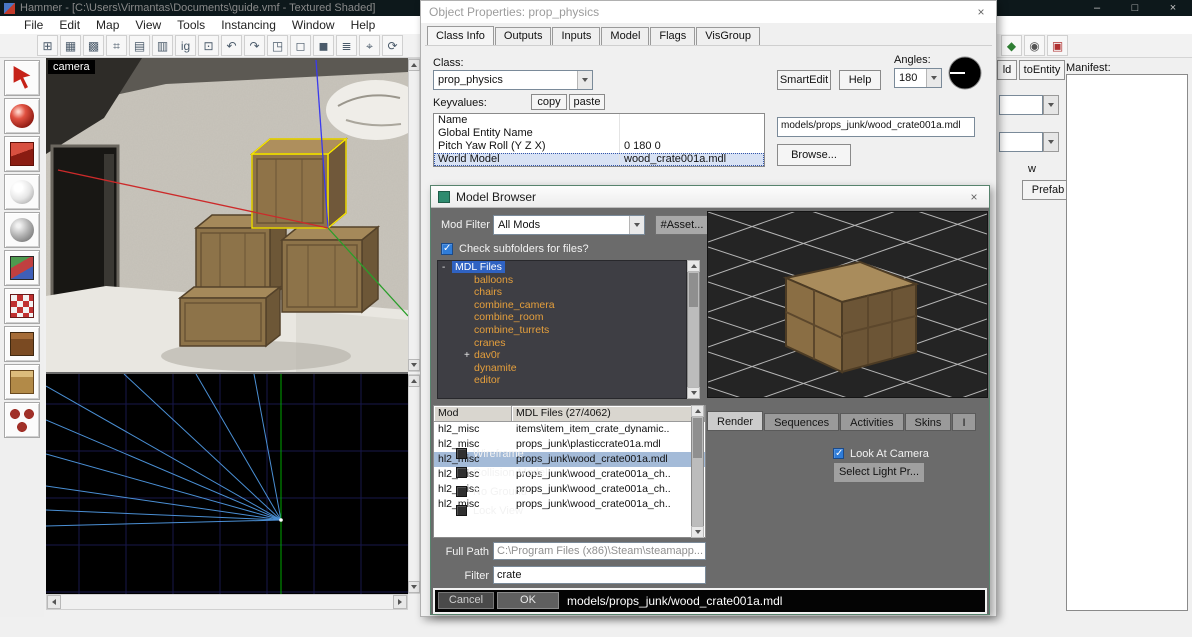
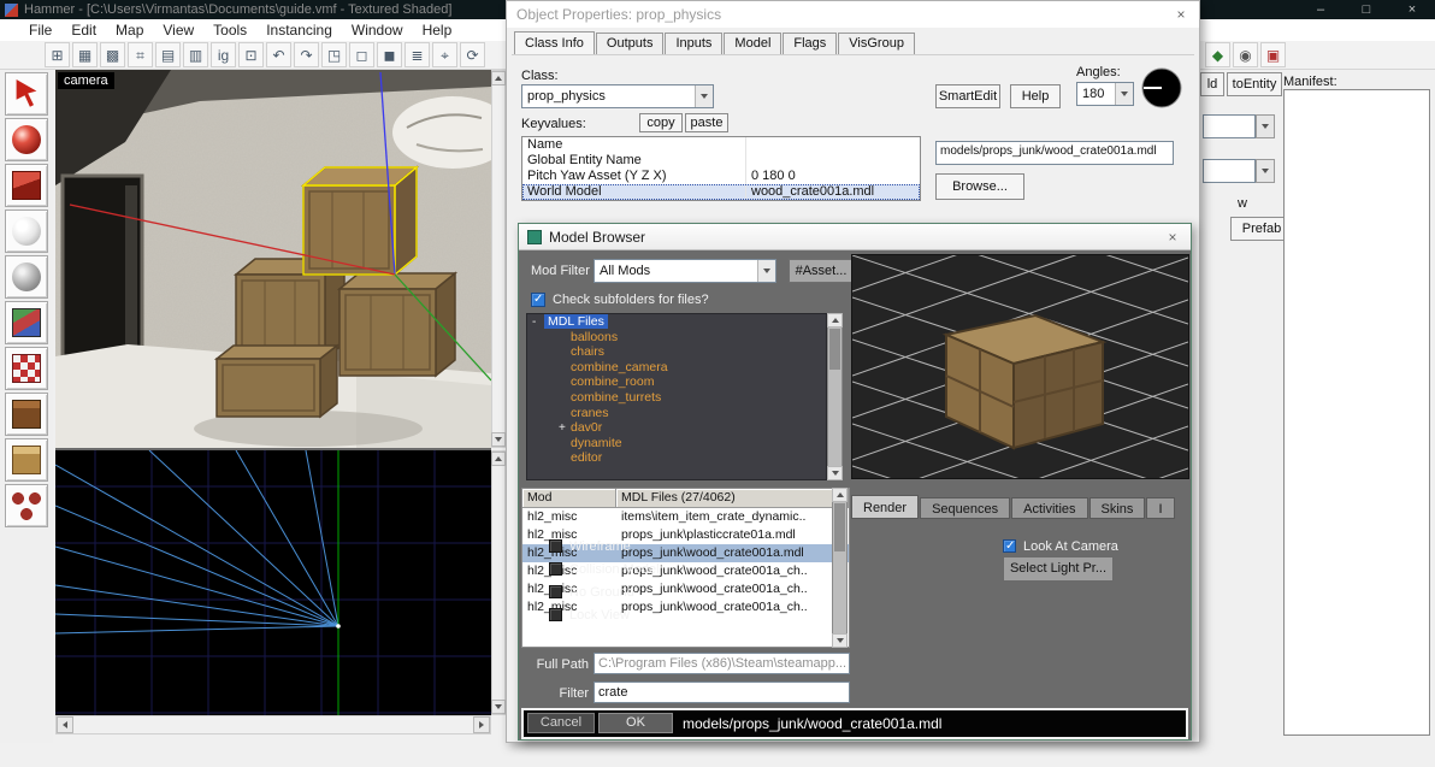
  Hammer - [C:\Users\Virmantas\Documents\guide.vmf - Textured Shaded]
  –
  □
  ×
  File
  Edit
  Map
  View
  Tools
  Instancing
  Window
  Help
  ⊞
  ▦
  ▩
  ⌗
  ▤
  ▥
  ig
  ⊡
  ↶
  ↷
  ◳
  ◻
  ◼
  ≣
  ⌖
  ⟳
  ◆
  ◉
  ▣
  camera
  ld
  toEntity
  w
  Prefab
  Manifest:
  Object Properties: prop_physics
  ×
  Class Info
  Outputs
  Inputs
  Model
  Flags
  VisGroup
  Class:
  prop_physics
  SmartEdit
  Help
  Angles:
  180
  Keyvalues:
  copy
  paste
  Name
  Global Entity Name
- Pitch Yaw Roll (Y Z X)
+ Pitch Yaw Asset (Y Z X)
  0 180 0
  World Model
  wood_crate001a.mdl
  models/props_junk/wood_crate001a.mdl
  Browse...
  Model Browser
  ×
  Mod Filter
  All Mods
  #Asset...
  Check subfolders for files?
  - MDL Files
  balloons
  chairs
  combine_camera
  combine_room
  combine_turrets
  cranes
  + dav0r
  dynamite
  editor
  Mod
  MDL Files (27/4062)
  hl2_misc
  items\item_item_crate_dynamic..
  hl2_misc
  props_junk\plasticcrate01a.mdl
  hl2_misc
  props_junk\wood_crate001a.mdl
  hl2_isc
  props_junk\wood_crate001a_ch..
  hl2_isc
  props_junk\wood_crate001a_ch..
  hl2_misc
  props_junk\wood_crate001a_ch..
  Full Path
  C:\Program Files (x86)\Steam\steamapp...
  Filter
  crate
  Cancel
  OK
  models/props_junk/wood_crate001a.mdl
  Render
  Sequences
  Activities
  Skins
  I
  Wireframe
  Collision Model
  No Ground
  Lock View
  Look At Camera
  Select Light Pr...
